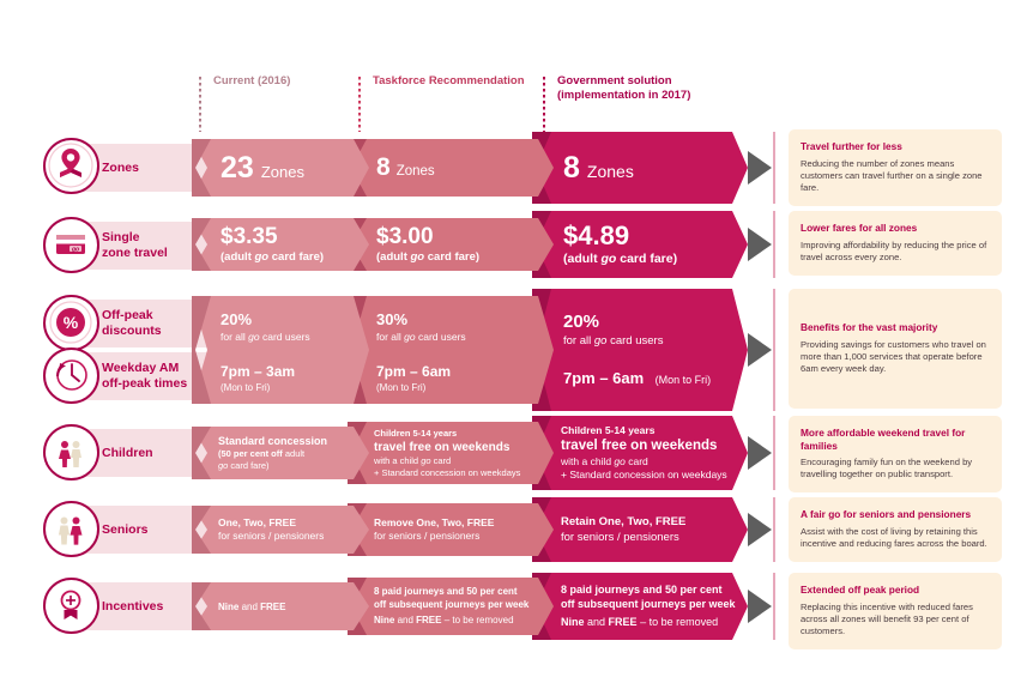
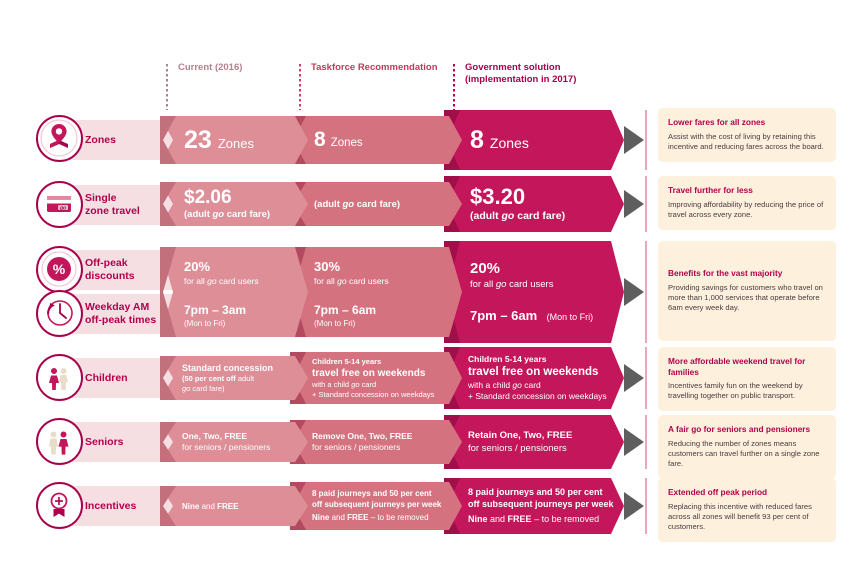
  Current (2016)
  Taskforce Recommendation
  Government solution
  (implementation in 2017)
  Zones
  23 Zones
  8 Zones
  8 Zones
- Travel further for less
+ Lower fares for all zones
- Reducing the number of zones means customers can travel further on a single zone fare.
+ Assist with the cost of living by retaining this incentive and reducing fares across the board.
  Single
  zone travel
- $3.35
+ $2.06
  (adult go card fare)
- $3.00
  (adult go card fare)
- $4.89
+ $3.20
  (adult go card fare)
- Lower fares for all zones
+ Travel further for less
  Improving affordability by reducing the price of travel across every zone.
  Off-peak
  discounts
  Weekday AM
  off-peak times
  %
  20%
  for all go card users
  7pm – 3am
  (Mon to Fri)
  30%
  for all go card users
  7pm – 6am
  (Mon to Fri)
  20%
  for all go card users
  7pm – 6am (Mon to Fri)
  Benefits for the vast majority
  Providing savings for customers who travel on more than 1,000 services that operate before 6am every week day.
  Children
  Standard concession
  (50 per cent off adult
  go card fare)
  Children 5-14 years
  travel free on weekends
  with a child go card
  + Standard concession on weekdays
  Children 5-14 years
  travel free on weekends
  with a child go card
  + Standard concession on weekdays
  More affordable weekend travel for families
- Encouraging family fun on the weekend by travelling together on public transport.
+ Incentives family fun on the weekend by travelling together on public transport.
  Seniors
  One, Two, FREE
  for seniors / pensioners
  Remove One, Two, FREE
  for seniors / pensioners
  Retain One, Two, FREE
  for seniors / pensioners
  A fair go for seniors and pensioners
- Assist with the cost of living by retaining this incentive and reducing fares across the board.
+ Reducing the number of zones means customers can travel further on a single zone fare.
  Incentives
  Nine and FREE
  8 paid journeys and 50 per cent
  off subsequent journeys per week
  Nine and FREE – to be removed
  8 paid journeys and 50 per cent
  off subsequent journeys per week
  Nine and FREE – to be removed
  Extended off peak period
  Replacing this incentive with reduced fares across all zones will benefit 93 per cent of customers.
